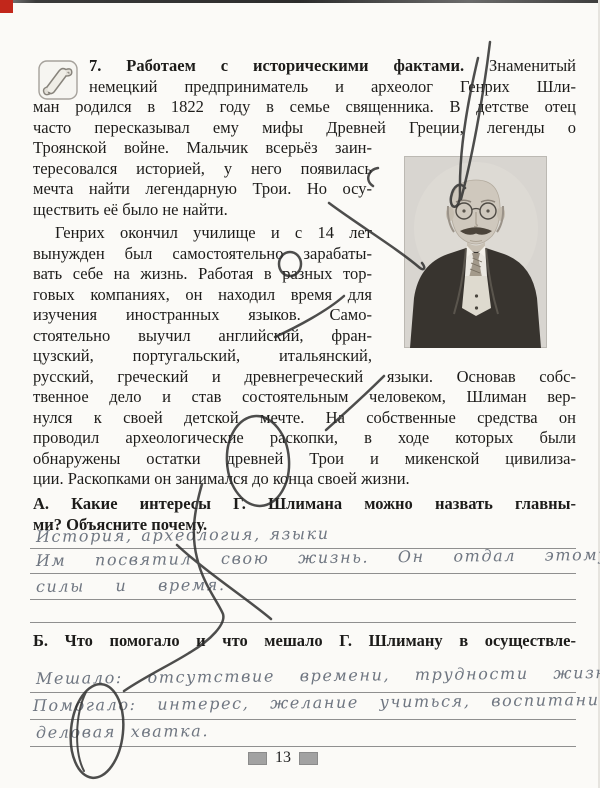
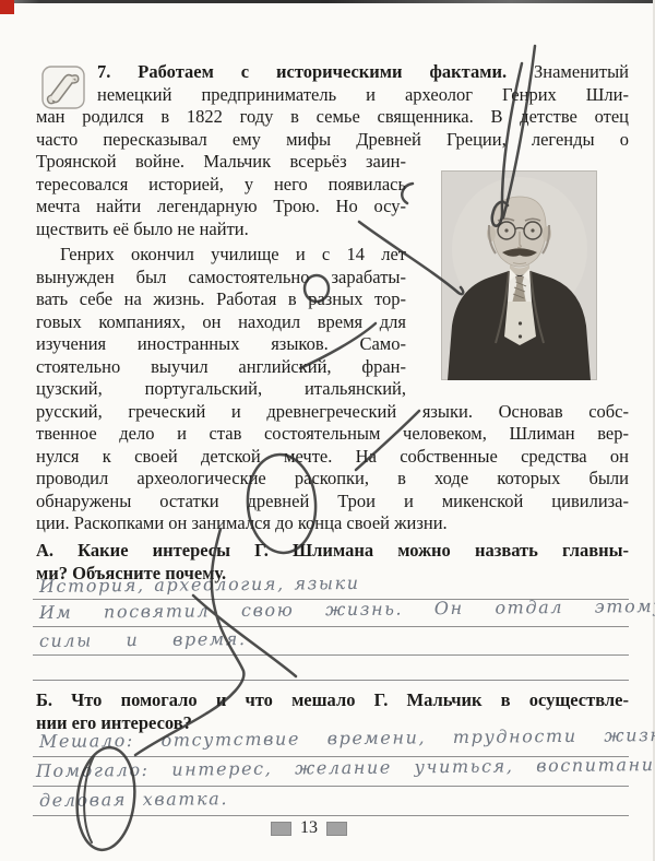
  7. Работаем с историческими фактами. Знаменитый
  немецкий предприниматель и археолог Генрих Шли-
  ман родился в 1822 году в семье священника. В детстве отец
  часто пересказывал ему мифы Древней Греции, легенды о
  Троянской войне. Мальчик всерьёз заин-
  тересовался историей, у него появилась
- мечта найти легендарную Трои. Но осу-
+ мечта найти легендарную Трою. Но осу-
  ществить её было не найти.
  Генрих окончил училище и с 14 лет
  вынужден был самостоятельно зарабаты-
  вать себе на жизнь. Работая в разных тор-
  говых компаниях, он находил время для
  изучения иностранных языков. Само-
  стоятельно выучил английский, фран-
  цузский, португальский, итальянский,
  русский, греческий и древнегреческий языки. Основав собс-
  твенное дело и став состоятельным человеком, Шлиман вер-
  нулся к своей детской мечте. На собственные средства он
  проводил археологические раскопки, в ходе которых были
  обнаружены остатки древней Трои и микенской цивилиза-
  ции. Раскопками он занимался до конца своей жизни.
  А. Какие интересы Г. Шлимана можно назвать главны-
  ми? Объясните почему.
  История, археология, языки
  Им посвятил свою жизнь. Он отдал этом
  силы и время.
- Б. Что помогало и что мешало Г. Шлиману в осуществле-
+ Б. Что помогало и что мешало Г. Мальчик в осуществле-
+ нии его интересов?
  Мешало: отсутствие времени, трудности жиз
  Помогало: интерес, желание учиться, воспитани
  деловая хватка.
  13
